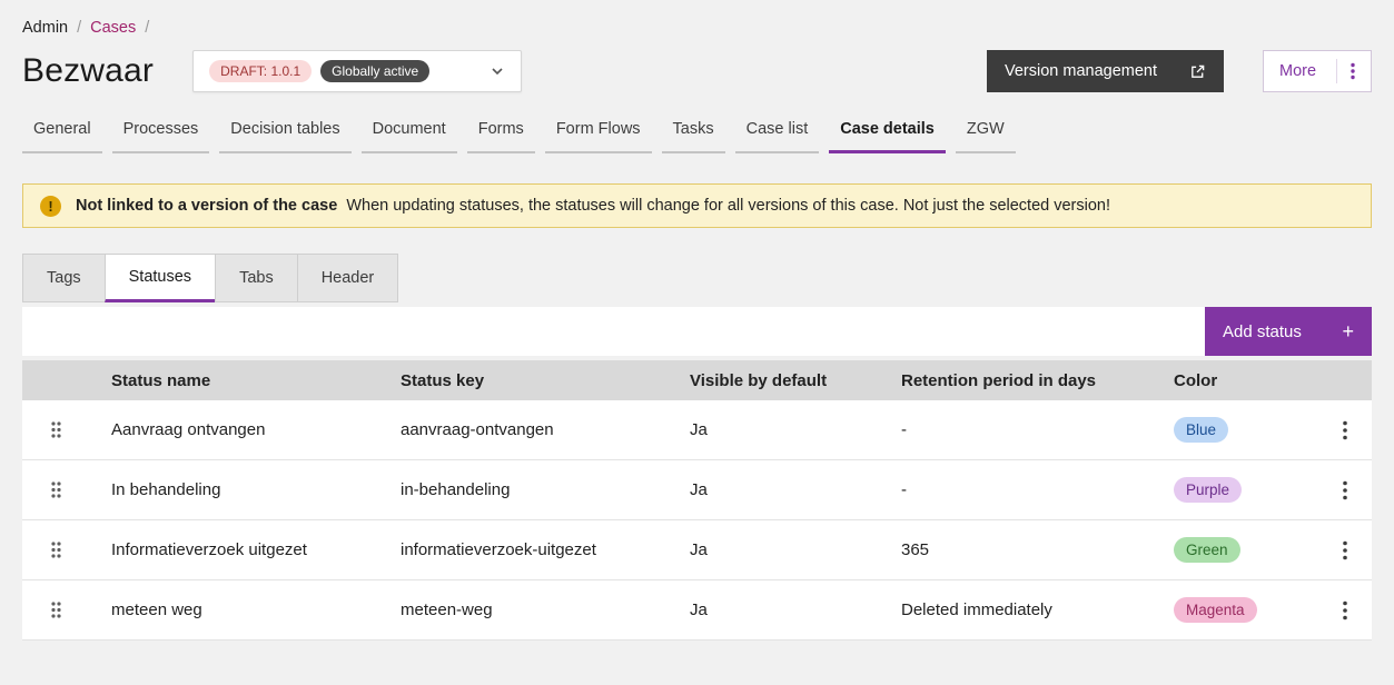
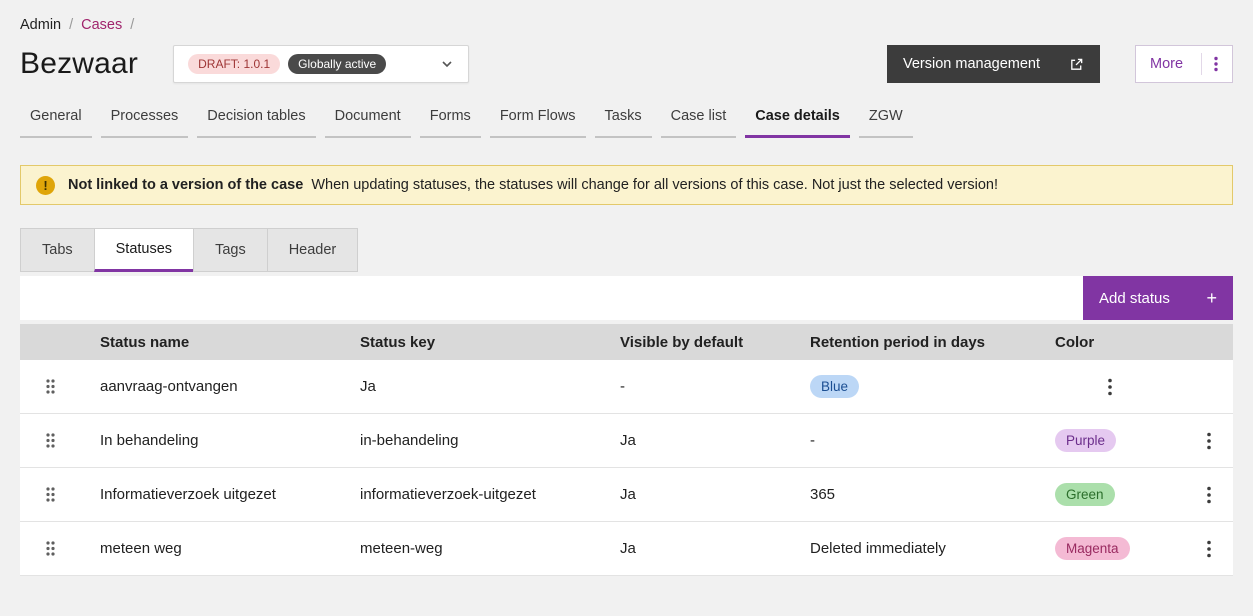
  Admin
  /
  Cases
  /
  Bezwaar
  DRAFT: 1.0.1
  Globally active
  Version management
  More
  General
  Processes
  Decision tables
  Document
  Forms
  Form Flows
  Tasks
  Case list
  Case details
  ZGW
  !
  Not linked to a version of the case When updating statuses, the statuses will change for all versions of this case. Not just the selected version!
- Tags
+ Tabs
  Statuses
- Tabs
+ Tags
  Header
  Add status
  +
  Status name
  Status key
  Visible by default
  Retention period in days
  Color
- Aanvraag ontvangen
  aanvraag-ontvangen
  Ja
  -
  Blue
  In behandeling
  in-behandeling
  Ja
  -
  Purple
  Informatieverzoek uitgezet
  informatieverzoek-uitgezet
  Ja
  365
  Green
  meteen weg
  meteen-weg
  Ja
  Deleted immediately
  Magenta
